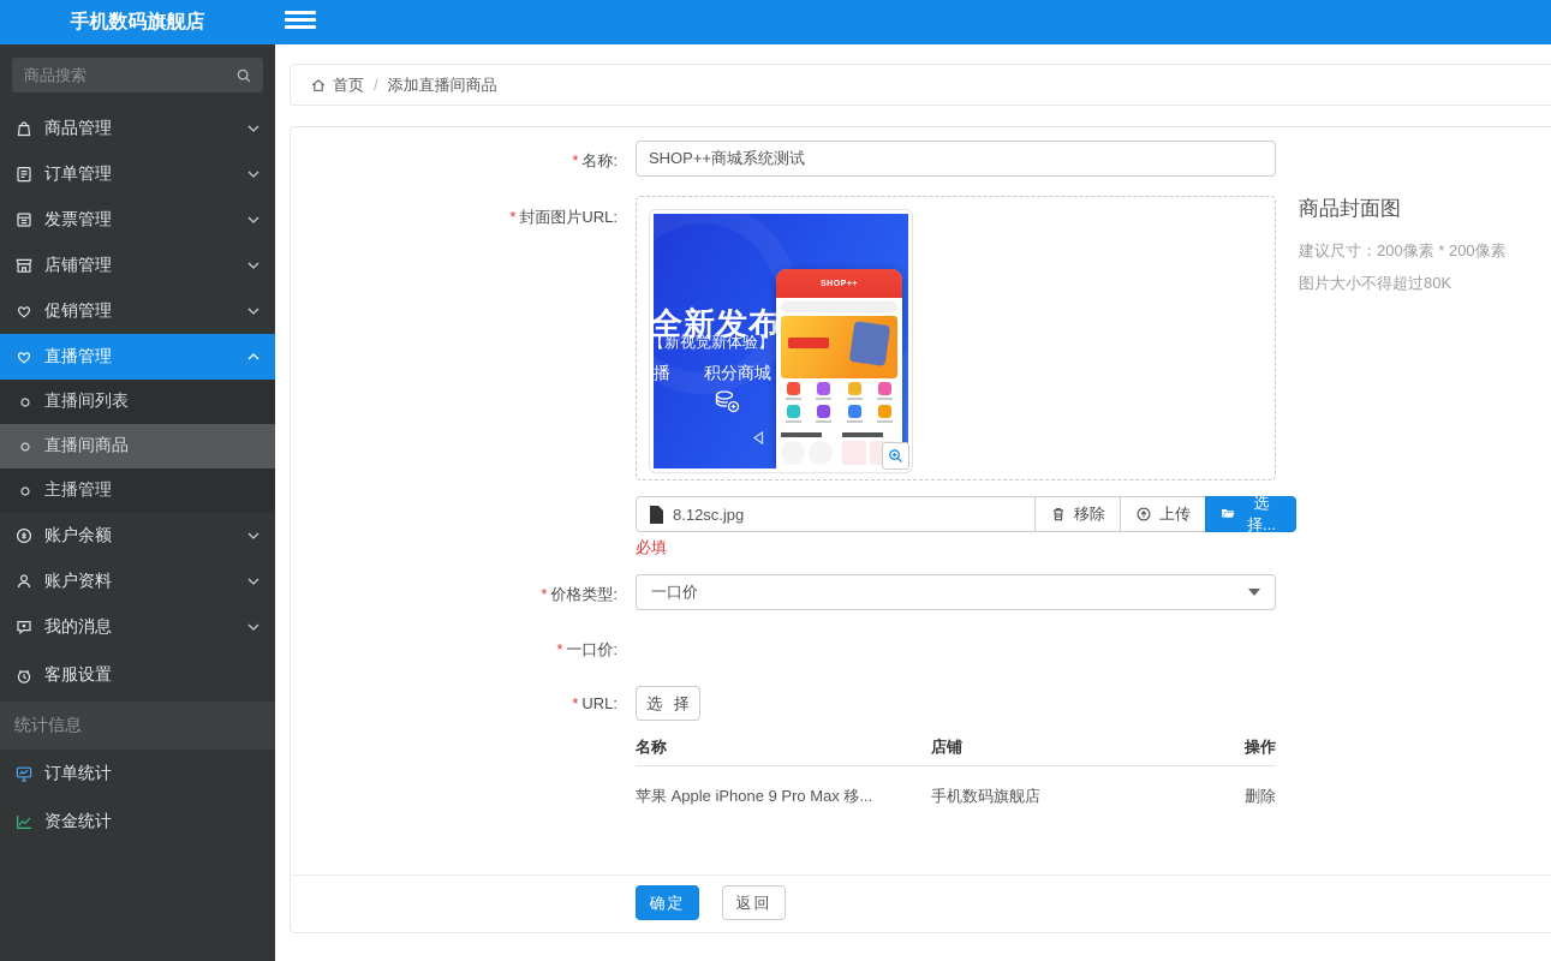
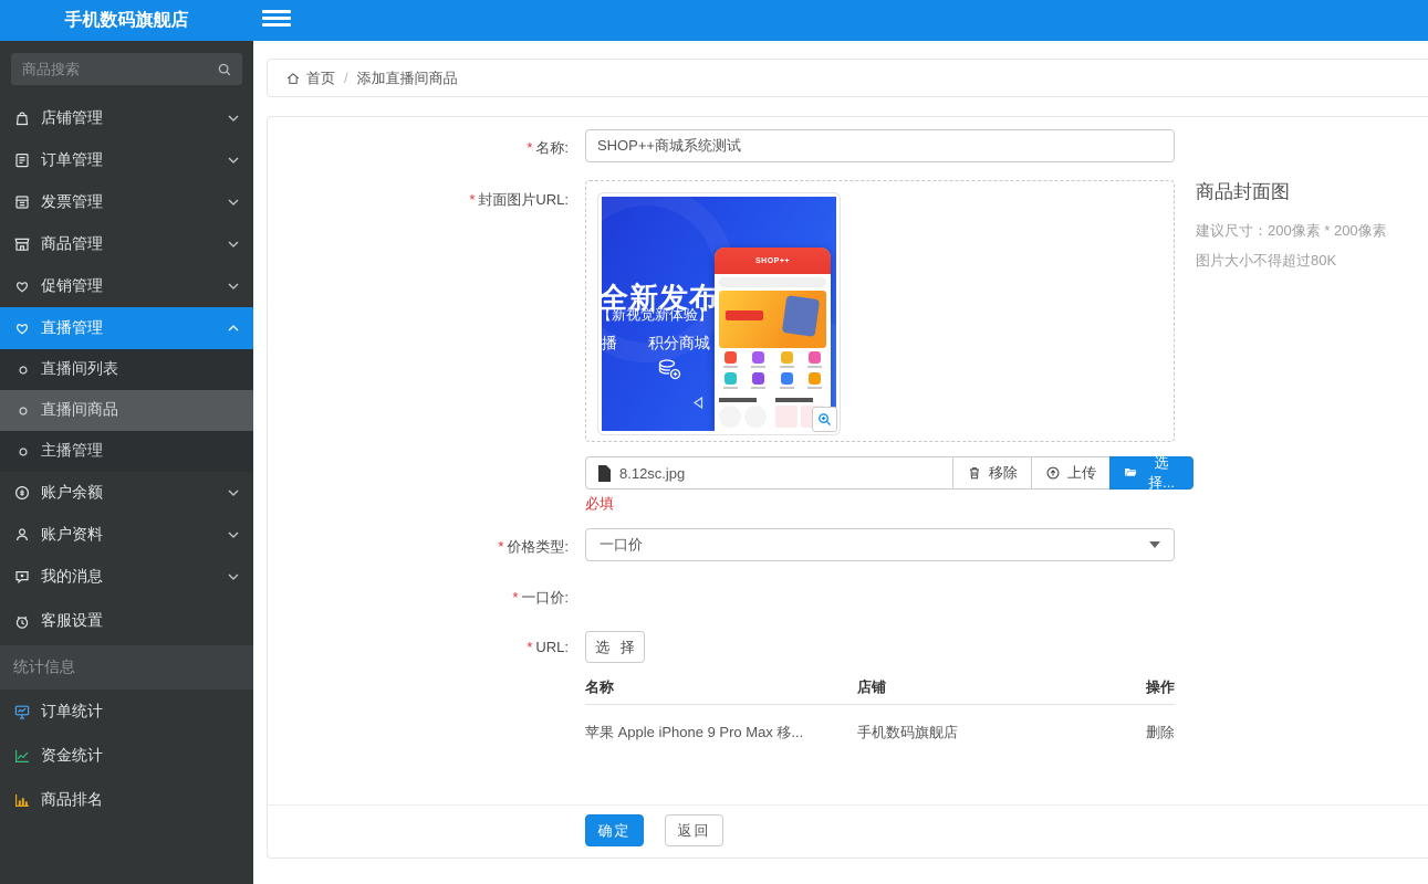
  手机数码旗舰店
  商品搜索
- 商品管理
+ 店铺管理
  订单管理
  发票管理
- 店铺管理
+ 商品管理
  促销管理
  直播管理
  直播间列表
  直播间商品
  主播管理
  账户余额
  账户资料
  我的消息
  客服设置
  统计信息
  订单统计
  资金统计
+ 商品排名
  首页
  /
  添加直播间商品
  * 名称:
  SHOP++商城系统测试
  * 封面图片URL:
  全新发布
  【新视觉新体验】
  播 积分商城
  8.12sc.jpg
  移除
  上传
  选择...
  必填
  * 价格类型:
  一口价
  * 一口价:
  * URL:
  选 择
  名称
  店铺
  操作
  苹果 Apple iPhone 9 Pro Max 移...
  手机数码旗舰店
  删除
  确定
  返回
  商品封面图
  建议尺寸：200像素 * 200像素
  图片大小不得超过80K
